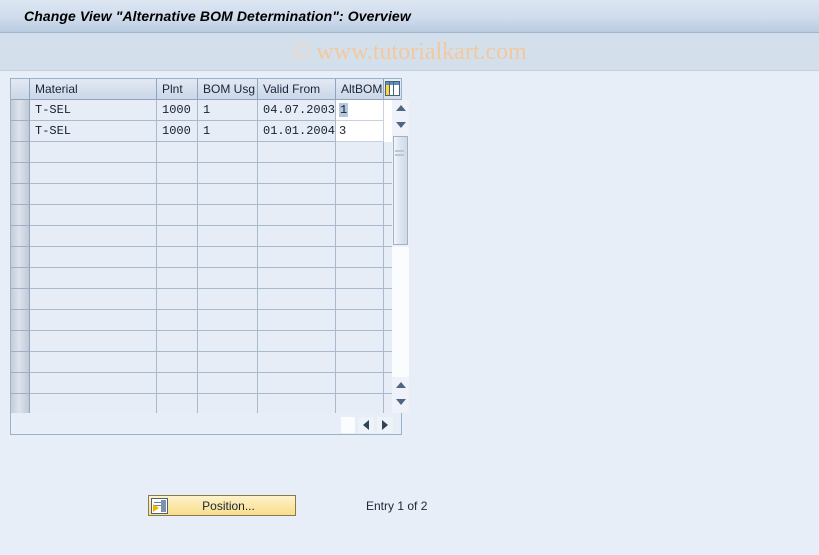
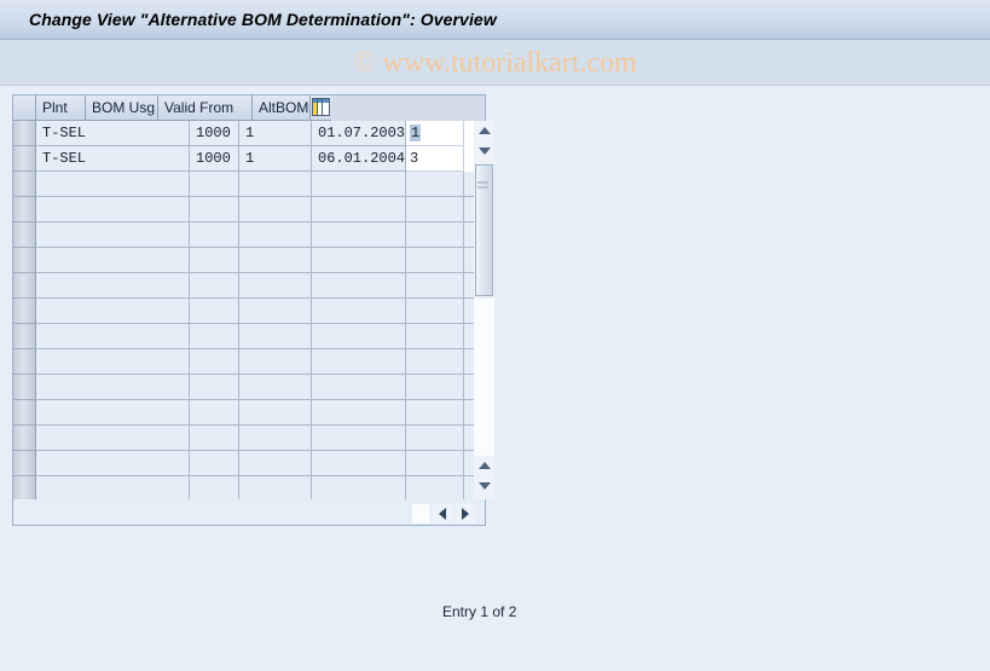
  Change View "Alternative BOM Determination": Overview
  © www.tutorialkart.com
- Material
  Plnt
  BOM Usg
  Valid From
  AltBOM
  T-SEL
  1000
  1
- 04.07.2003
+ 01.07.2003
  1
  T-SEL
  1000
  1
- 01.01.2004
+ 06.01.2004
  3
- Position...
  Entry 1 of 2
